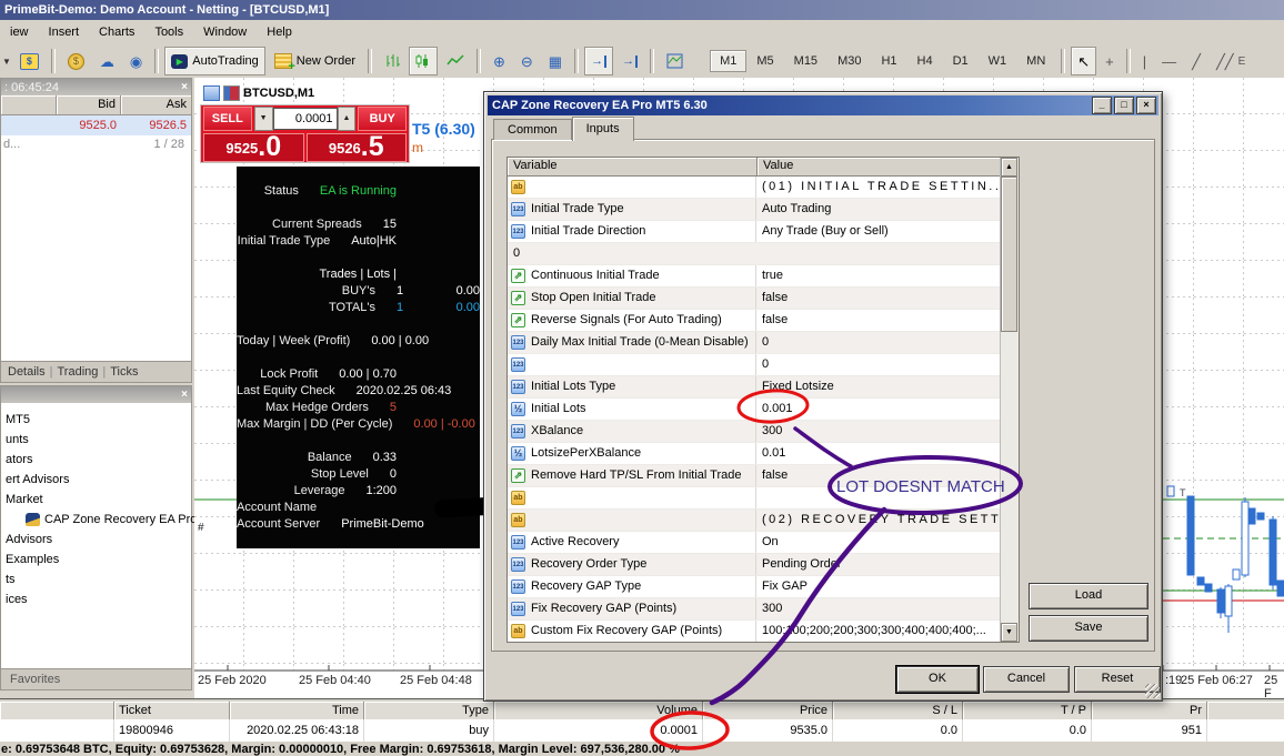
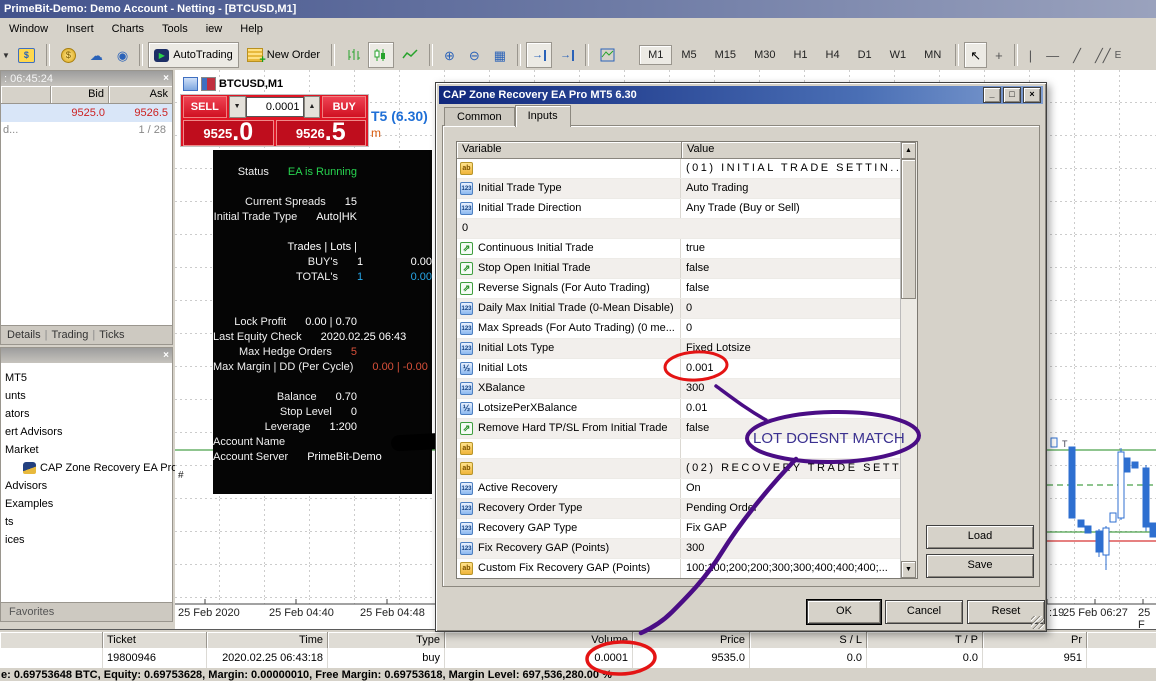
  PrimeBit-Demo: Demo Account - Netting - [BTCUSD,M1]
- iew
+ Window
  Insert
  Charts
  Tools
- Window
+ iew
  Help
  ▼
  $
  $
  ☁
  ◉
  ▶
  AutoTrading
  New Order
  ⊕
  ⊖
  ▦
  →
  →
  M1
  M5
  M15
  M30
  H1
  H4
  D1
  W1
  MN
  ↖
  +
  |
  —
  ╱
  ╱╱
  E
  : 06:45:24
  ×
  Bid
  Ask
  9525.0
  9526.5
  d...
  1 / 28
  Details
  |
  Trading
  |
  Ticks
  ×
  MT5
  unts
  ators
  ert Advisors
  Market
  CAP Zone Recovery EA Pr
  Advisors
  Examples
  ts
  ices
  Favorites
  T
  BTCUSD,M1
  T5 (6.30)
  m
  #
  SELL
  0.0001
  BUY
  9525
  .0
  9526
  .5
  Status
  EA is Running
  Current Spreads
  15
  Initial Trade Type
  Auto|HK
  Trades | Lots |
  BUY's
  1 0.00
  TOTAL's
  1 0.00
- Today | Week (Profit)
- 0.00 | 0.00
  Lock Profit
  0.00 | 0.70
  Last Equity Check
  2020.02.25 06:43
  Max Hedge Orders
  5
  Max Margin | DD (Per Cycle)
  0.00 | -0.00
  Balance
- 0.33
+ 0.70
  Stop Level
  0
  Leverage
  1:200
  Account Name
  Account Server
  PrimeBit-Demo
  25 Feb 2020
  25 Feb 04:40
  25 Feb 04:48
  :19
  25 Feb 06:27
  25 F
  CAP Zone Recovery EA Pro MT5 6.30
  _
  □
  ×
  Common
  Inputs
  Variable
  Value
  (01) INITIAL TRADE SETTIN..
  Initial Trade Type
  Auto Trading
  Initial Trade Direction
  Any Trade (Buy or Sell)
  0
  Continuous Initial Trade
  true
  Stop Open Initial Trade
  false
  Reverse Signals (For Auto Trading)
  false
  Daily Max Initial Trade (0-Mean Disable)
  0
+ Max Spreads (For Auto Trading) (0 me...
  0
  Initial Lots Type
  Fixed Lotsize
  Initial Lots
  0.001
  XBalance
  300
  LotsizePerXBalance
  0.01
  Remove Hard TP/SL From Initial Trade
  false
  (02) RECOVEY TRADE SETT
  Active Recovery
  On
  Recovery Order Type
  Pending Ord
  Recovery GAP Type
  Fix GAP
  Fix Recovery GAP (Points)
  300
  Custom Fix Recovery GAP (Points)
  100;00;200;200;300;300;400;400;400;...
  Load
  Save
  OK
  Cancel
  Reset
  Ticket
  Time
  Type
  Volume
  Price
  S / L
  T / P
  Pr
  19800946
  2020.02.25 06:43:18
  buy
  0.0001
  9535.0
  0.0
  0.0
  951
  e: 0.69753648 BTC, Equity: 0.69753628, Margin: 0.00000010, Free Margin: 0.69753618, Margin Level: 697,536,280.00 %
  LOT DOESNT MATCH
